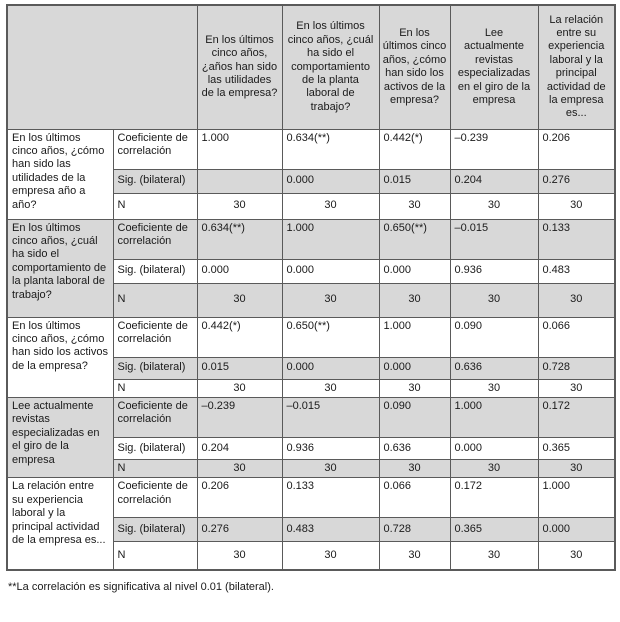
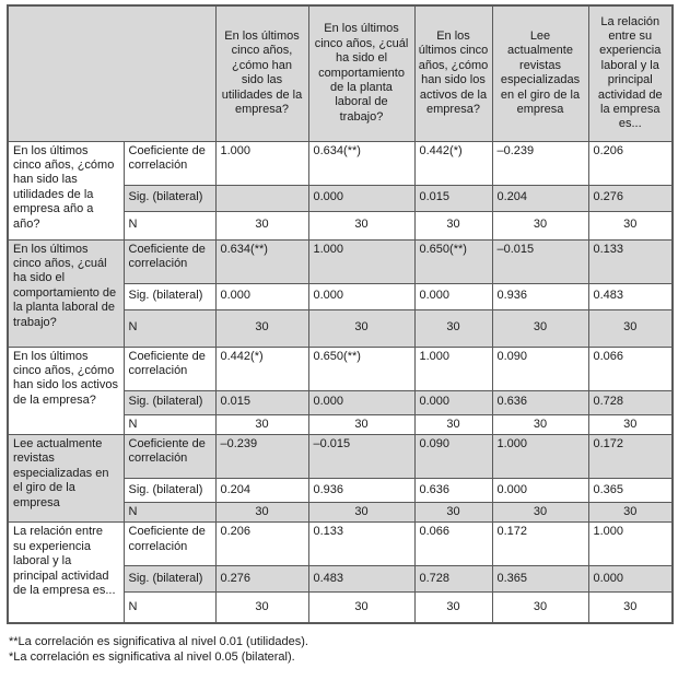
- 	En los últimos cinco años, ¿años han sido las utilidades de la empresa?	En los últimos cinco años, ¿cuál ha sido el comportamiento de la planta laboral de trabajo?	En los últimos cinco años, ¿cómo han sido los activos de la empresa?	Lee actualmente revistas especializadas en el giro de la empresa	La relación entre su experiencia laboral y la principal actividad de la empresa es...
+ 	En los últimos cinco años, ¿cómo han sido las utilidades de la empresa?	En los últimos cinco años, ¿cuál ha sido el comportamiento de la planta laboral de trabajo?	En los últimos cinco años, ¿cómo han sido los activos de la empresa?	Lee actualmente revistas especializadas en el giro de la empresa	La relación entre su experiencia laboral y la principal actividad de la empresa es...
  En los últimos cinco años, ¿cómo han sido las utilidades de la empresa año a año?	Coeficiente de correlación	1.000	0.634(**)	0.442(*)	–0.239	0.206
  Sig. (bilateral)		0.000	0.015	0.204	0.276
  N	30	30	30	30	30
  En los últimos cinco años, ¿cuál ha sido el comportamiento de la planta laboral de trabajo?	Coeficiente de correlación	0.634(**)	1.000	0.650(**)	–0.015	0.133
  Sig. (bilateral)	0.000	0.000	0.000	0.936	0.483
  N	30	30	30	30	30
  En los últimos cinco años, ¿cómo han sido los activos de la empresa?	Coeficiente de correlación	0.442(*)	0.650(**)	1.000	0.090	0.066
  Sig. (bilateral)	0.015	0.000	0.000	0.636	0.728
  N	30	30	30	30	30
  Lee actualmente revistas especializadas en el giro de la empresa	Coeficiente de correlación	–0.239	–0.015	0.090	1.000	0.172
  Sig. (bilateral)	0.204	0.936	0.636	0.000	0.365
  N	30	30	30	30	30
  La relación entre su experiencia laboral y la principal actividad de la empresa es...	Coeficiente de correlación	0.206	0.133	0.066	0.172	1.000
  Sig. (bilateral)	0.276	0.483	0.728	0.365	0.000
  N	30	30	30	30	30
- **La correlación es significativa al nivel 0.01 (bilateral).
+ **La correlación es significativa al nivel 0.01 (utilidades).
+ *La correlación es significativa al nivel 0.05 (bilateral).
